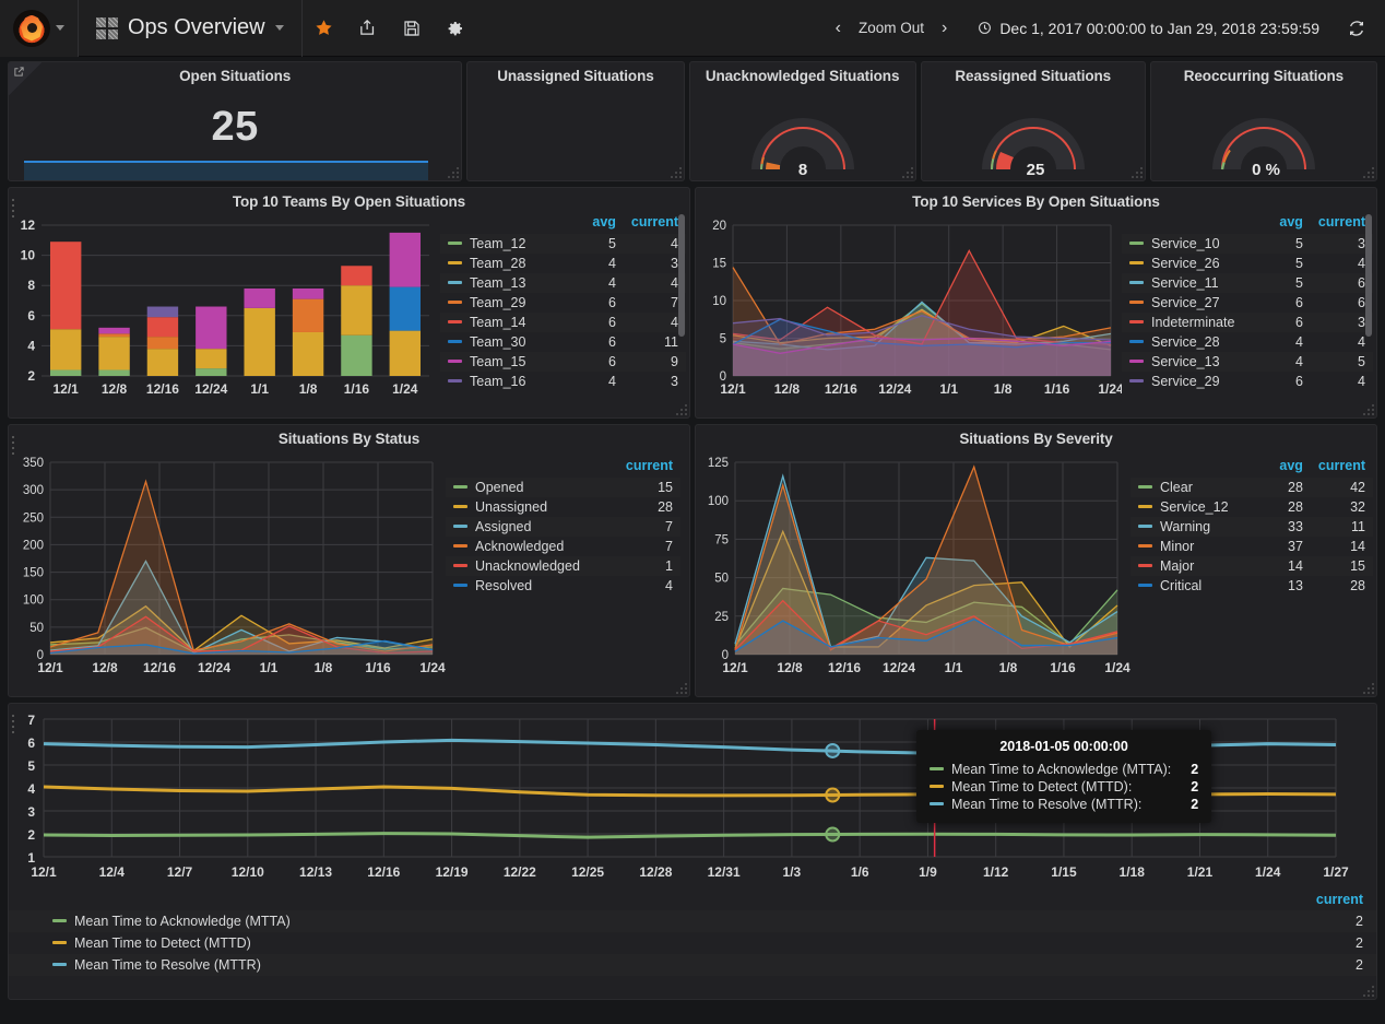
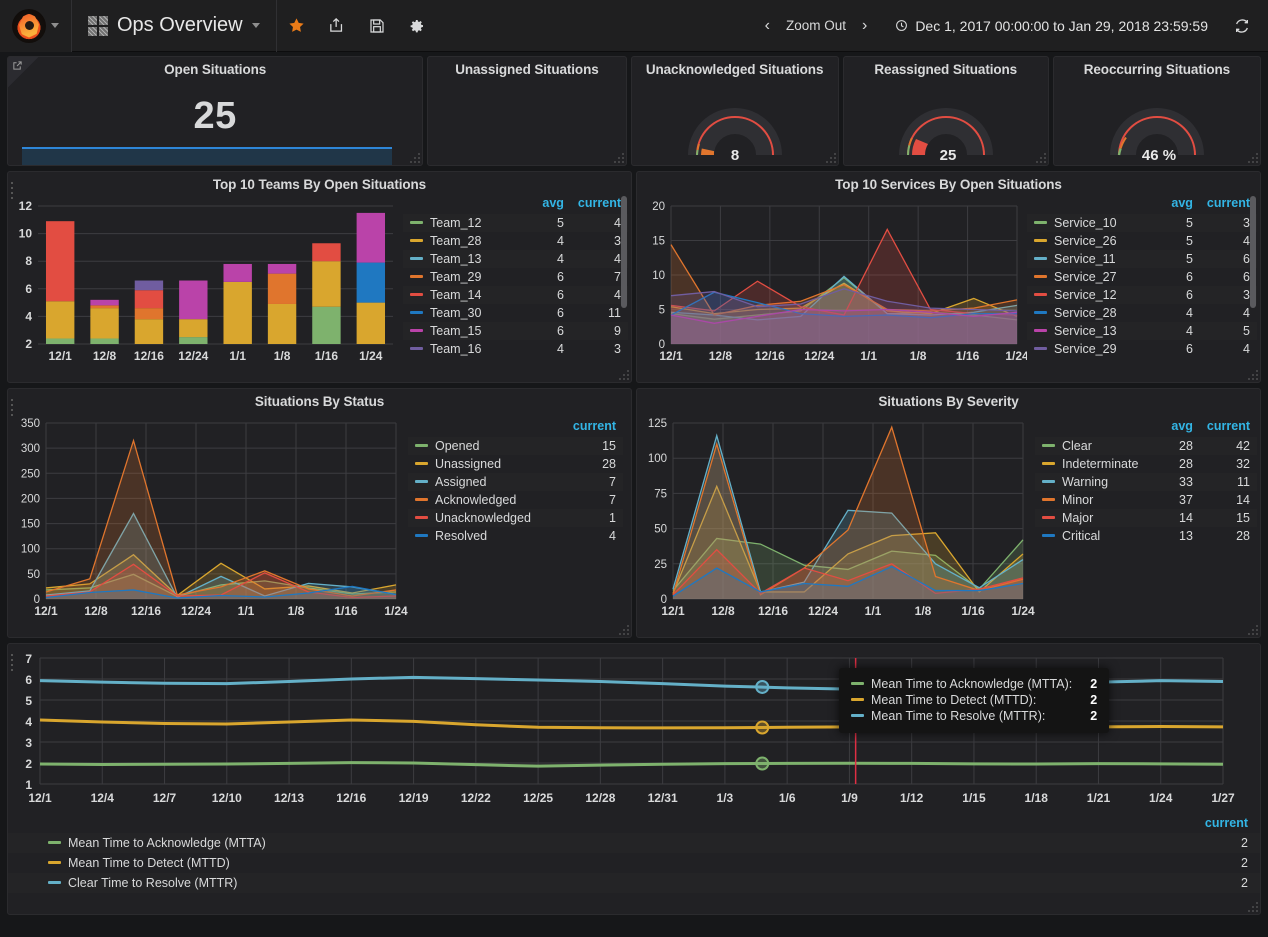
  Ops Overview
  ‹
  Zoom Out
  ›
  Dec 1, 2017 00:00:00 to Jan 29, 2018 23:59:59
  Open Situations
  25
  Unassigned Situations
  Unacknowledged Situations
  8
  Reassigned Situations
  25
  Reoccurring Situations
- 0 %
+ 46 %
  Top 10 Teams By Open Situations
  2
  4
  6
  8
  10
  12
  12/1
  12/8
  12/16
  12/24
  1/1
  1/8
  1/16
  1/24
  	avg	current
  Team_12	5	4
  Team_28	4	3
  Team_13	4	4
  Team_29	6	7
  Team_14	6	4
  Team_30	6	11
  Team_15	6	9
  Team_16	4	3
  Top 10 Services By Open Situations
  0
  5
  10
  15
  20
  12/1
  12/8
  12/16
  12/24
  1/1
  1/8
  1/16
  1/24
  	avg	current
  Service_10	5	3
  Service_26	5	4
  Service_11	5	6
  Service_27	6	6
- Indeterminate	6	3
+ Service_12	6	3
  Service_28	4	4
  Service_13	4	5
  Service_29	6	4
  Situations By Status
  0
  50
  100
  150
  200
  250
  300
  350
  12/1
  12/8
  12/16
  12/24
  1/1
  1/8
  1/16
  1/24
  	current
  Opened	15
  Unassigned	28
  Assigned	7
  Acknowledged	7
  Unacknowledged	1
  Resolved	4
  Situations By Severity
  0
  25
  50
  75
  100
  125
  12/1
  12/8
  12/16
  12/24
  1/1
  1/8
  1/16
  1/24
  	avg	current
  Clear	28	42
- Service_12	28	32
+ Indeterminate	28	32
  Warning	33	11
  Minor	37	14
  Major	14	15
  Critical	13	28
  1
  2
  3
  4
  5
  6
  7
  12/1
  12/4
  12/7
  12/10
  12/13
  12/16
  12/19
  12/22
  12/25
  12/28
  12/31
  1/3
  1/6
  1/9
  1/12
  1/15
  1/18
  1/21
  1/24
  1/27
- 2018-01-05 00:00:00
  Mean Time to Acknowledge (MTTA):
  2
  Mean Time to Detect (MTTD):
  2
  Mean Time to Resolve (MTTR):
  2
  	current
  Mean Time to Acknowledge (MTTA)	2
  Mean Time to Detect (MTTD)	2
- Mean Time to Resolve (MTTR)	2
+ Clear Time to Resolve (MTTR)	2
